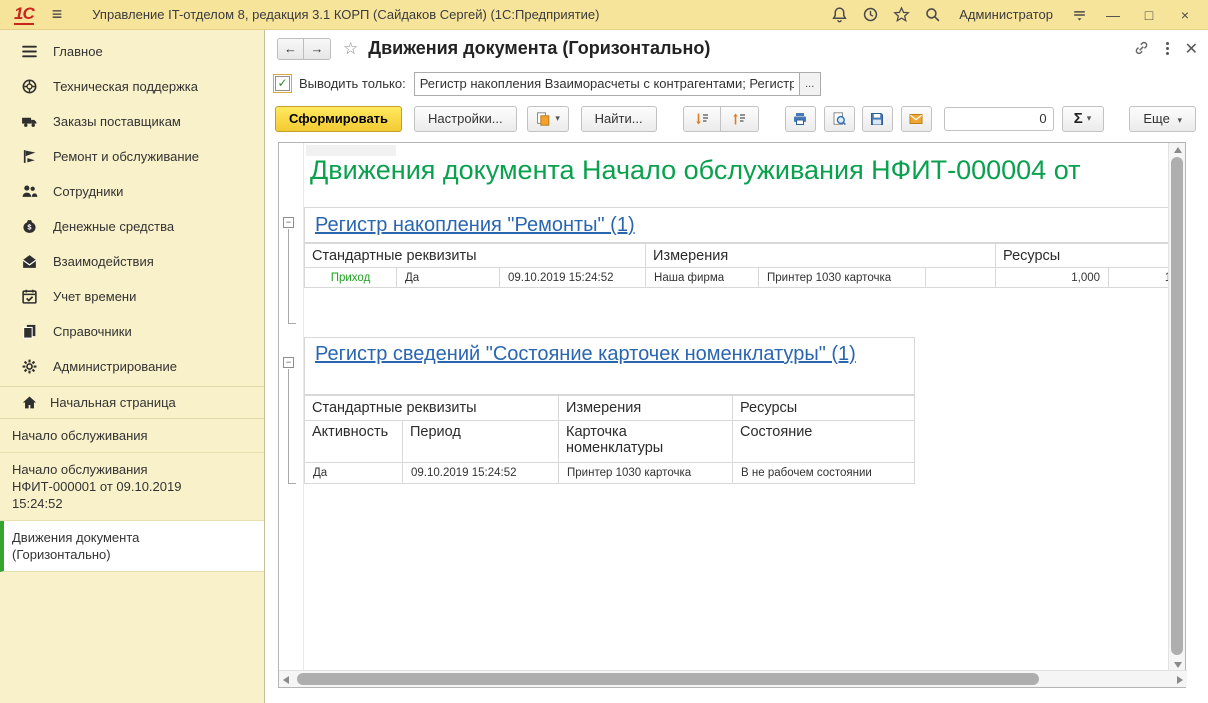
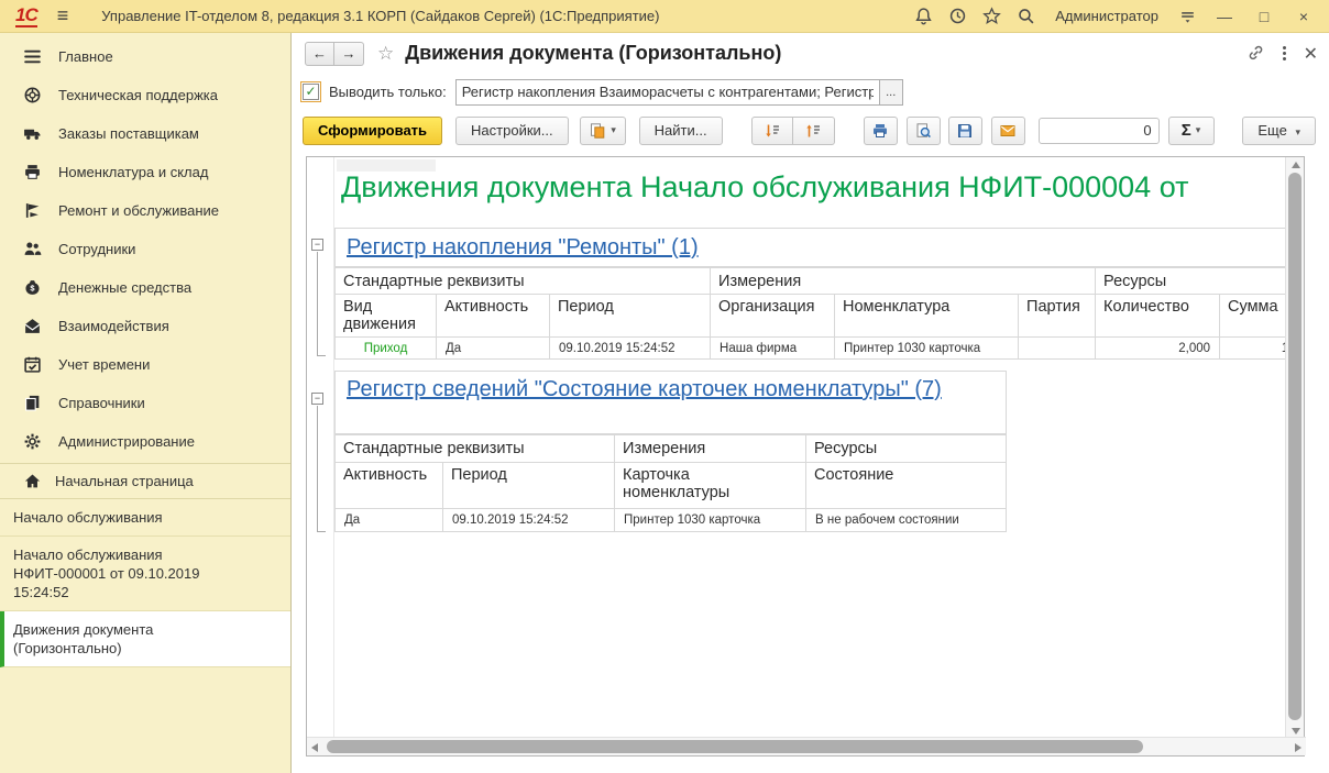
  1С
  ≡
  Управление IT-отделом 8, редакция 3.1 КОРП (Сайдаков Сергей) (1С:Предприятие)
  Администратор
  —
  □
  ×
  Главное
  Техническая поддержка
  Заказы поставщикам
+ Номенклатура и склад
  Ремонт и обслуживание
  Сотрудники
  Денежные средства
  Взаимодействия
  Учет времени
  Справочники
  Администрирование
  Начальная страница
  Начало обслуживания
  Начало обслуживания НФИТ-000001 от 09.10.2019 15:24:52
  Движения документа (Горизонтально)
  ←
  →
  ☆
  Движения документа (Горизонтально)
  ✕
  ✓
  Выводить только:
  Регистр накопления Взаиморасчеты с контрагентами; Регистр
  ...
  Сформировать
  Настройки...
  ▾
  Найти...
  0
  Σ
  ▾
  Еще ▾
  Движения документа Начало обслуживания НФИТ-000004 от
  −
  Регистр накопления "Ремонты" (1)
  Стандартные реквизиты	Измерения	Ресурсы
+ Вид движения	Активность	Период	Организация	Номенклатура	Партия	Количество	Сумма
- Приход	Да	09.10.2019 15:24:52	Наша фирма	Принтер 1030 карточка		1,000
+ Приход	Да	09.10.2019 15:24:52	Наша фирма	Принтер 1030 карточка		2,000
  −
- Регистр сведений "Состояние карточек номенклатуры" (1)
+ Регистр сведений "Состояние карточек номенклатуры" (7)
  Стандартные реквизиты	Измерения	Ресурсы
  Активность	Период	Карточка номенклатуры	Состояние
  Да	09.10.2019 15:24:52	Принтер 1030 карточка	В не рабочем состоянии
